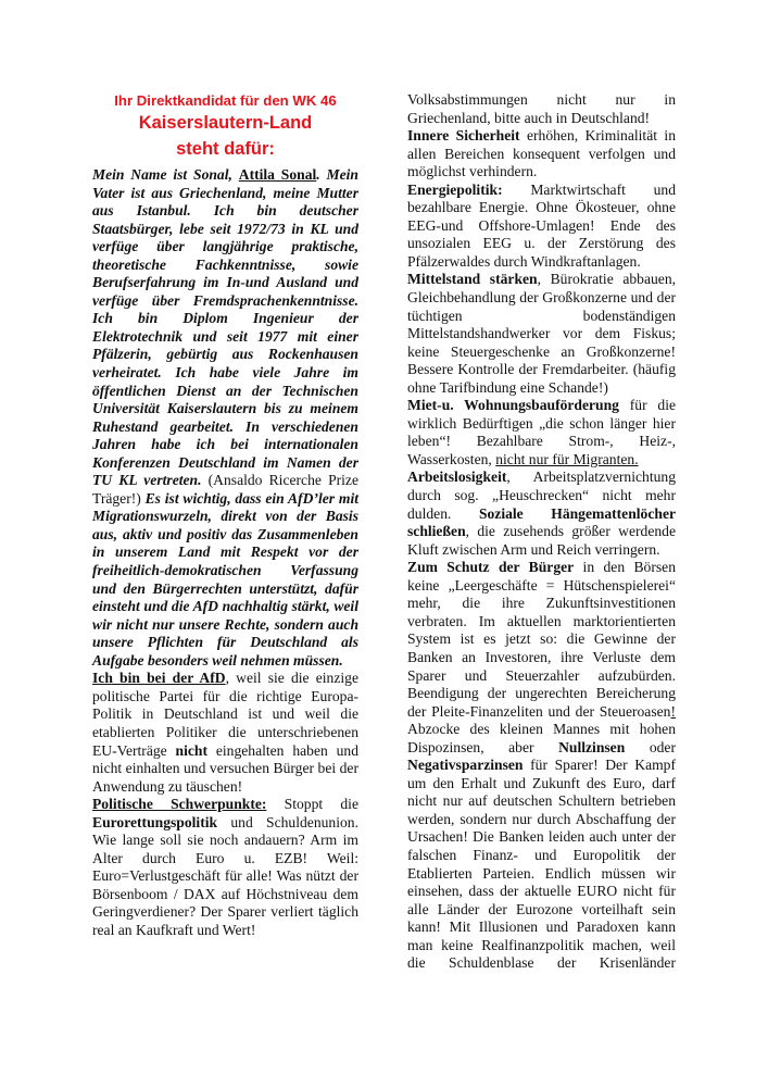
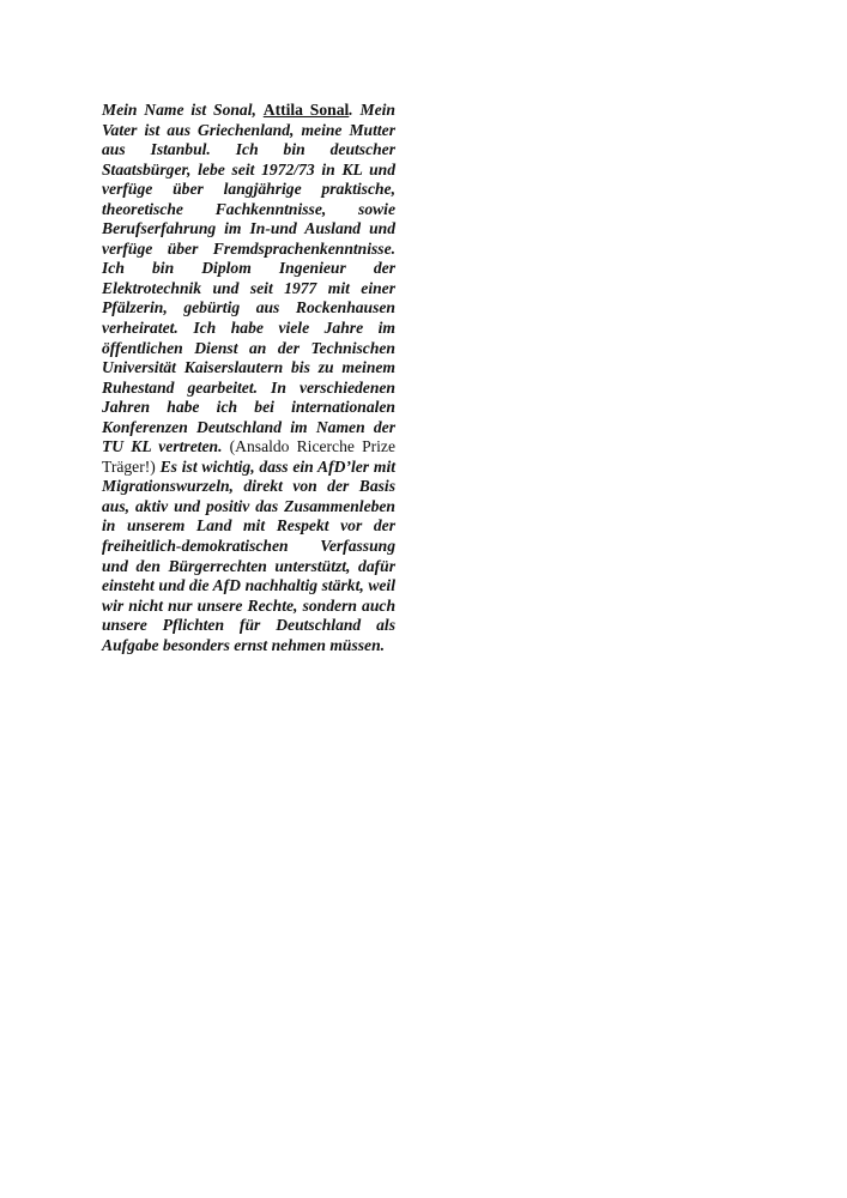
- Ihr Direktkandidat für den WK 46
- Kaiserslautern-Land
- steht dafür:
- Mein Name ist Sonal, Attila Sonal. Mein Vater ist aus Griechenland, meine Mutter aus Istanbul. Ich bin deutscher Staatsbürger, lebe seit 1972/73 in KL und verfüge über langjährige praktische, theoretische Fachkenntnisse, sowie Berufserfahrung im In-und Ausland und verfüge über Fremdsprachenkenntnisse. Ich bin Diplom Ingenieur der Elektrotechnik und seit 1977 mit einer Pfälzerin, gebürtig aus Rockenhausen verheiratet. Ich habe viele Jahre im öffentlichen Dienst an der Technischen Universität Kaiserslautern bis zu meinem Ruhestand gearbeitet. In verschiedenen Jahren habe ich bei internationalen Konferenzen Deutschland im Namen der TU KL vertreten. (Ansaldo Ricerche Prize Träger!) Es ist wichtig, dass ein AfD’ler mit Migrationswurzeln, direkt von der Basis aus, aktiv und positiv das Zusammenleben in unserem Land mit Respekt vor der freiheitlich-demokratischen Verfassung und den Bürgerrechten unterstützt, dafür einsteht und die AfD nachhaltig stärkt, weil wir nicht nur unsere Rechte, sondern auch unsere Pflichten für Deutschland als Aufgabe besonders weil nehmen müssen.
+ Mein Name ist Sonal, Attila Sonal. Mein Vater ist aus Griechenland, meine Mutter aus Istanbul. Ich bin deutscher Staatsbürger, lebe seit 1972/73 in KL und verfüge über langjährige praktische, theoretische Fachkenntnisse, sowie Berufserfahrung im In-und Ausland und verfüge über Fremdsprachenkenntnisse. Ich bin Diplom Ingenieur der Elektrotechnik und seit 1977 mit einer Pfälzerin, gebürtig aus Rockenhausen verheiratet. Ich habe viele Jahre im öffentlichen Dienst an der Technischen Universität Kaiserslautern bis zu meinem Ruhestand gearbeitet. In verschiedenen Jahren habe ich bei internationalen Konferenzen Deutschland im Namen der TU KL vertreten. (Ansaldo Ricerche Prize Träger!) Es ist wichtig, dass ein AfD’ler mit Migrationswurzeln, direkt von der Basis aus, aktiv und positiv das Zusammenleben in unserem Land mit Respekt vor der freiheitlich-demokratischen Verfassung und den Bürgerrechten unterstützt, dafür einsteht und die AfD nachhaltig stärkt, weil wir nicht nur unsere Rechte, sondern auch unsere Pflichten für Deutschland als Aufgabe besonders ernst nehmen müssen.
- Ich bin bei der AfD, weil sie die einzige politische Partei für die richtige Europa-Politik in Deutschland ist und weil die etablierten Politiker die unterschriebenen EU-Verträge nicht eingehalten haben und nicht einhalten und versuchen Bürger bei der Anwendung zu täuschen!
- Politische Schwerpunkte: Stoppt die Eurorettungspolitik und Schuldenunion. Wie lange soll sie noch andauern? Arm im Alter durch Euro u. EZB! Weil: Euro=Verlustgeschäft für alle! Was nützt der Börsenboom / DAX auf Höchstniveau dem Geringverdiener? Der Sparer verliert täglich real an Kaufkraft und Wert!
- Volksabstimmungen nicht nur in Griechenland, bitte auch in Deutschland!
- Innere Sicherheit erhöhen, Kriminalität in allen Bereichen konsequent verfolgen und möglichst verhindern.
- Energiepolitik: Marktwirtschaft und bezahlbare Energie. Ohne Ökosteuer, ohne EEG-und Offshore-Umlagen! Ende des unsozialen EEG u. der Zerstörung des Pfälzerwaldes durch Windkraftanlagen.
- Mittelstand stärken, Bürokratie abbauen, Gleichbehandlung der Großkonzerne und der tüchtigen bodenständigen Mittelstandshandwerker vor dem Fiskus; keine Steuergeschenke an Großkonzerne! Bessere Kontrolle der Fremdarbeiter. (häufig ohne Tarifbindung eine Schande!)
- Miet-u. Wohnungsbauförderung für die wirklich Bedürftigen „die schon länger hier leben“! Bezahlbare Strom-, Heiz-, Wasserkosten, nicht nur für Migranten.
- Arbeitslosigkeit, Arbeitsplatzvernichtung durch sog. „Heuschrecken“ nicht mehr dulden. Soziale Hängemattenlöcher schließen, die zusehends größer werdende Kluft zwischen Arm und Reich verringern.
- Zum Schutz der Bürger in den Börsen keine „Leergeschäfte = Hütschenspielerei“ mehr, die ihre Zukunftsinvestitionen verbraten. Im aktuellen marktorientierten System ist es jetzt so: die Gewinne der Banken an Investoren, ihre Verluste dem Sparer und Steuerzahler aufzubürden. Beendigung der ungerechten Bereicherung der Pleite-Finanzeliten und der Steueroasen! Abzocke des kleinen Mannes mit hohen Dispozinsen, aber Nullzinsen oder Negativsparzinsen für Sparer! Der Kampf um den Erhalt und Zukunft des Euro, darf nicht nur auf deutschen Schultern betrieben werden, sondern nur durch Abschaffung der Ursachen! Die Banken leiden auch unter der falschen Finanz- und Europolitik der Etablierten Parteien. Endlich müssen wir einsehen, dass der aktuelle EURO nicht für alle Länder der Eurozone vorteilhaft sein kann! Mit Illusionen und Paradoxen kann man keine Realfinanzpolitik machen, weil die Schuldenblase der Krisenländer
